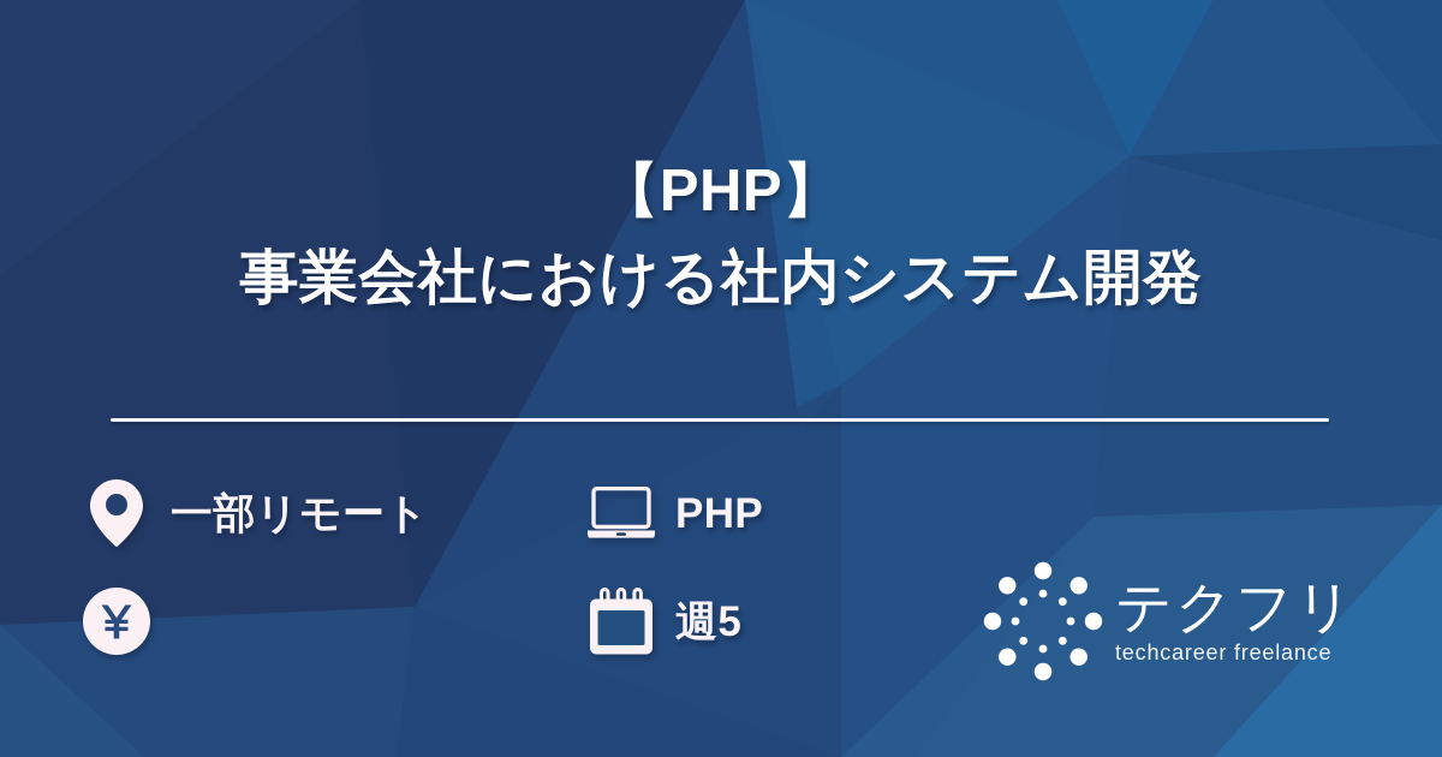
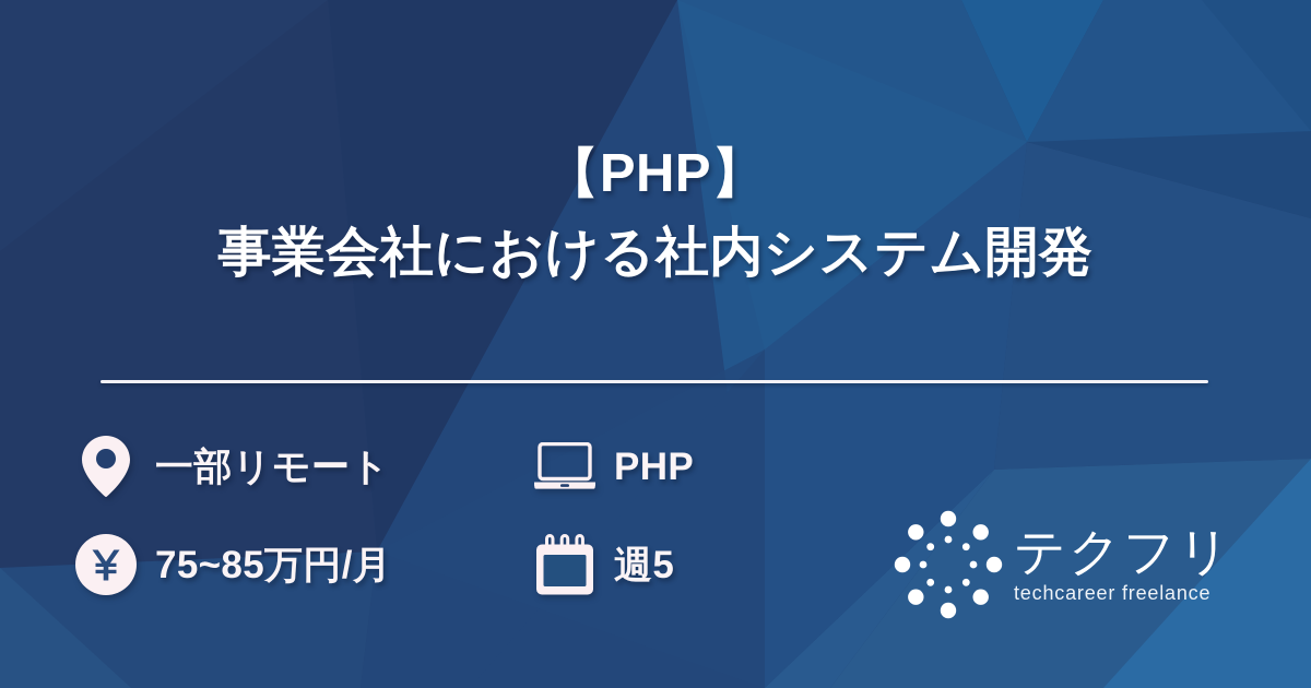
  【PHP】
  事業会社における社内システム開発
  一部リモート
  PHP
+ 75~85万円/月
  週5
  テクフリ
  techcareer freelance
